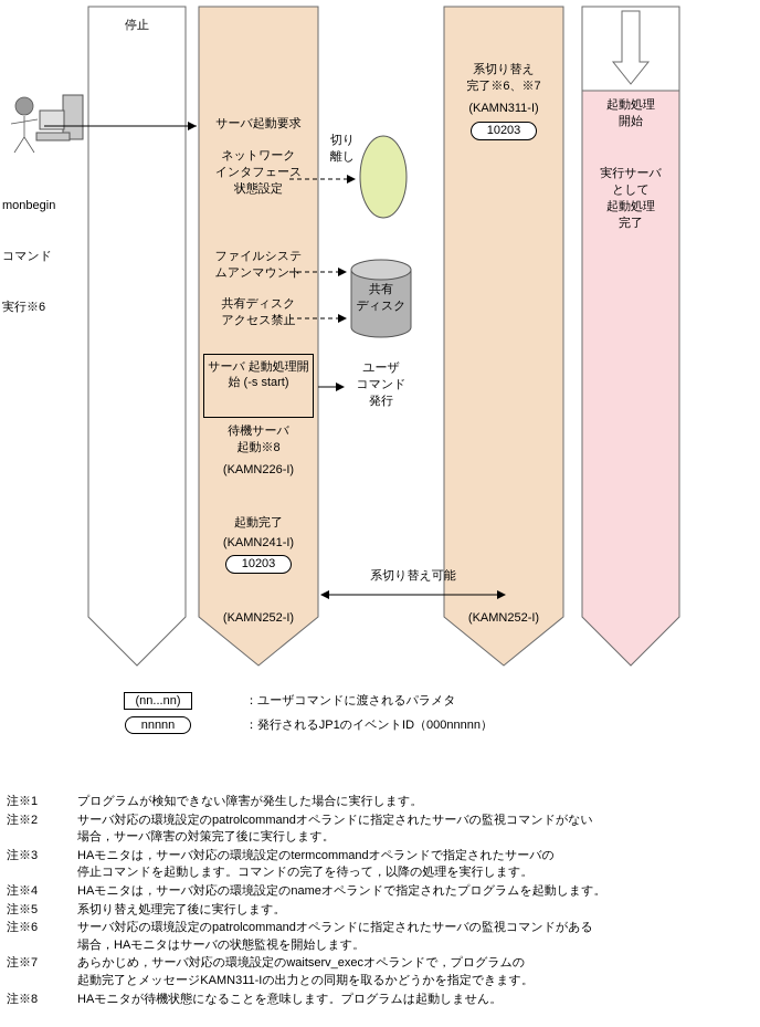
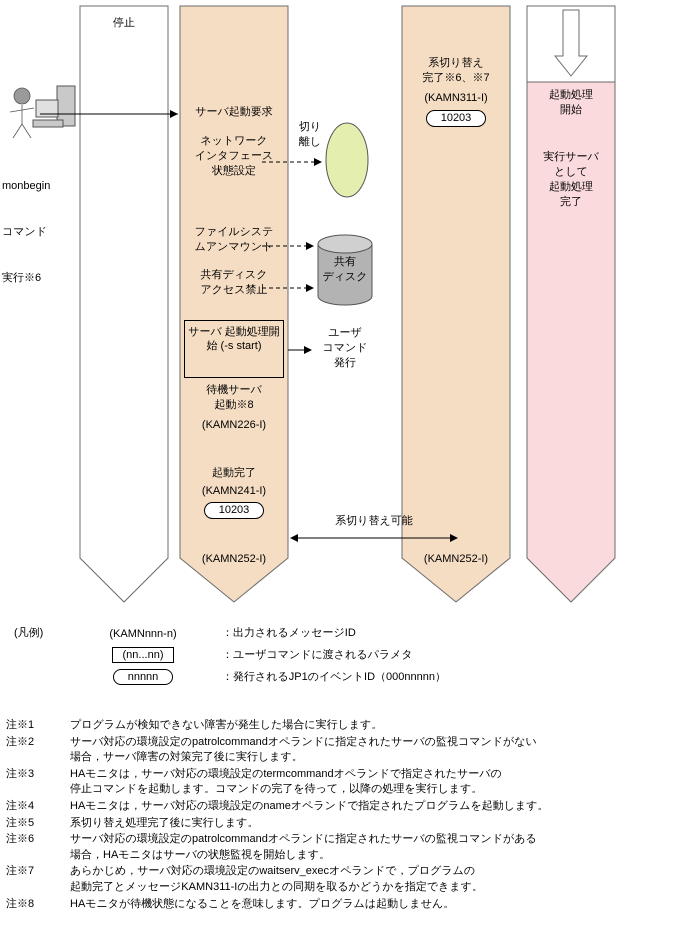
  停止
  monbegin
  コマンド
  実行※6
  サーバ起動要求
  ネットワーク
  インタフェース
  状態設定
  ファイルシステ
  ムアンマウント
  共有ディスク
  アクセス禁止
  サーバ 起動処理開始 (-s start)
  待機サーバ
  起動※8
  (KAMN226-I)
  起動完了
  (KAMN241-I)
  10203
  (KAMN252-I)
  切り
  離し
  共有
  ディスク
  ユーザ
  コマンド
  発行
  系切り替え可能
  系切り替え
  完了※6、※7
  (KAMN311-I)
  10203
  (KAMN252-I)
  起動処理
  開始
  実行サーバ
  として
  起動処理
  完了
+ (凡例)
+ (KAMNnnn-n)
+ ：出力されるメッセージID
  (nn...nn)
  ：ユーザコマンドに渡されるパラメタ
  nnnnn
  ：発行されるJP1のイベントID（000nnnnn）
  注※1
  プログラムが検知できない障害が発生した場合に実行します。
  注※2
  サーバ対応の環境設定のpatrolcommandオペランドに指定されたサーバの監視コマンドがない
  場合，サーバ障害の対策完了後に実行します。
  注※3
  HAモニタは，サーバ対応の環境設定のtermcommandオペランドで指定されたサーバの
  停止コマンドを起動します。コマンドの完了を待って，以降の処理を実行します。
  注※4
  HAモニタは，サーバ対応の環境設定のnameオペランドで指定されたプログラムを起動します。
  注※5
  系切り替え処理完了後に実行します。
  注※6
  サーバ対応の環境設定のpatrolcommandオペランドに指定されたサーバの監視コマンドがある
  場合，HAモニタはサーバの状態監視を開始します。
  注※7
  あらかじめ，サーバ対応の環境設定のwaitserv_execオペランドで，プログラムの
  起動完了とメッセージKAMN311-Iの出力との同期を取るかどうかを指定できます。
  注※8
  HAモニタが待機状態になることを意味します。プログラムは起動しません。
